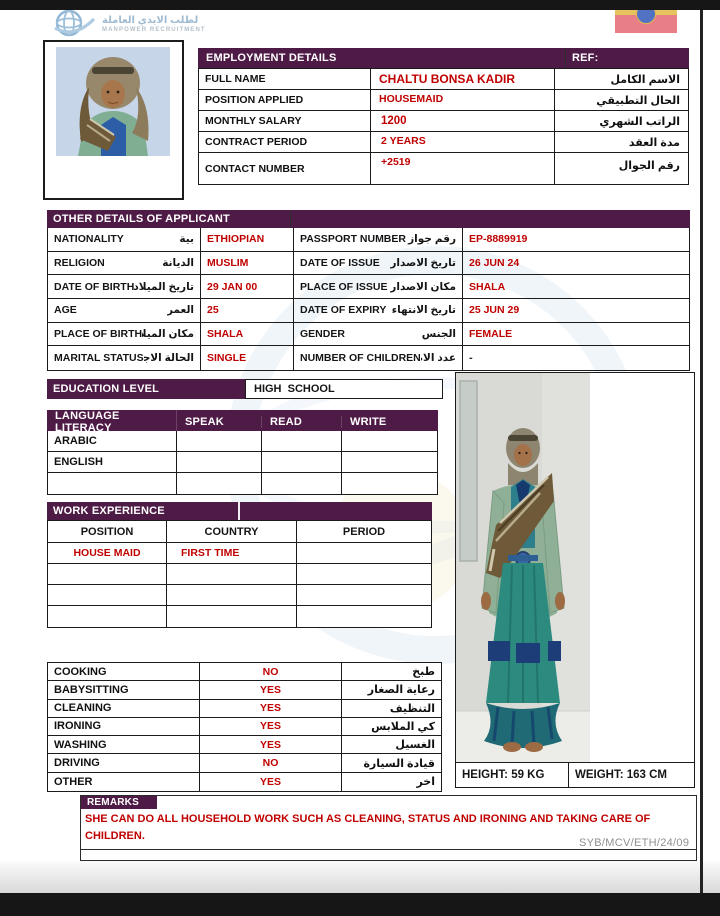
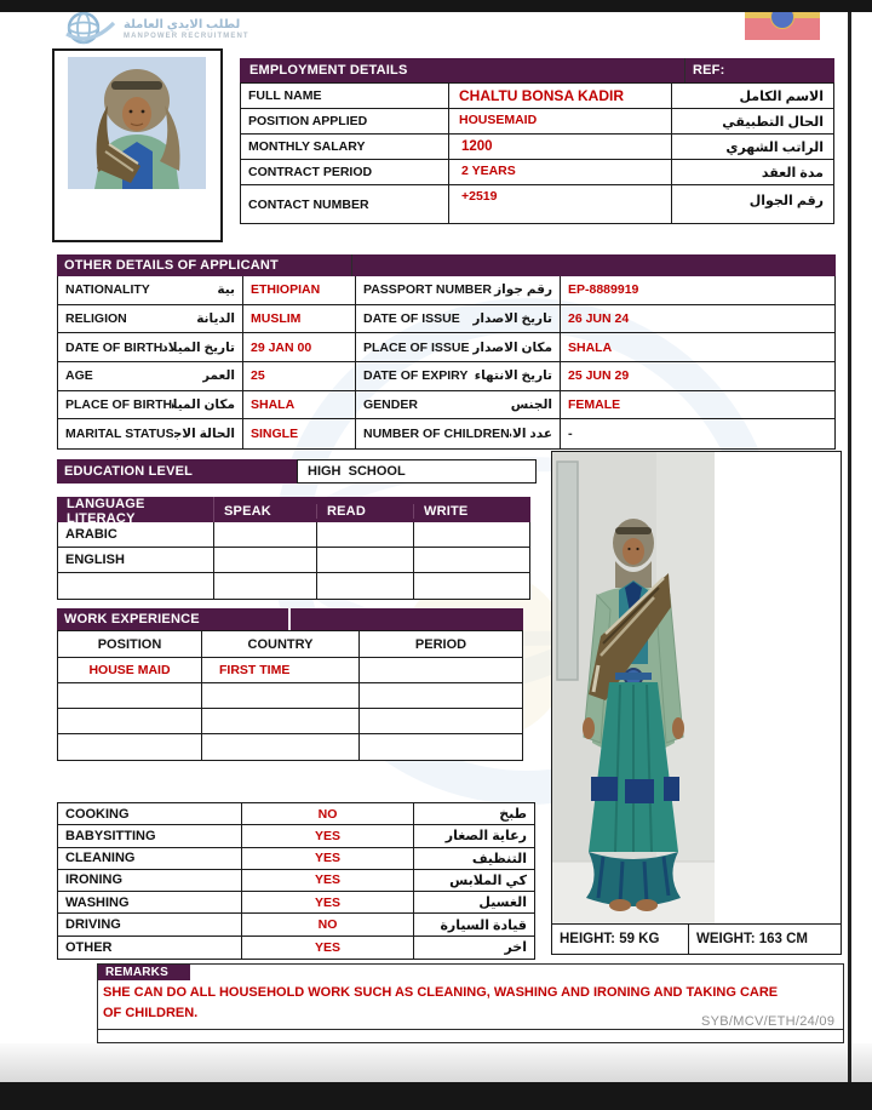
  لطلب الايدي العاملة
  EMPLOYMENT DETAILS
  REF:
  FULL NAME
  CHALTU BONSA KADIR
  الاسم الكامل
  POSITION APPLIED
  HOUSEMAID
  الحال التطبيقي
  MONTHLY SALARY
  1200
  الراتب الشهري
  CONTRACT PERIOD
  2 YEARS
  مدة العقد
  CONTACT NUMBER
  +2519
  رقم الجوال
  OTHER DETAILS OF APPLICANT
  NATIONALITY
  بية
  ETHIOPIAN
  RELIGION
  الديانة
  MUSLIM
  DATE OF BIRTH
  تاريخ الميلاد
  29 JAN 00
  AGE
  العمر
  25
  PLACE OF BIRTH
  مكان الميل
  SHALA
  MARITAL STATUS
  SINGLE
  PASSPORT NUMBER
  EP-8889919
  DATE OF ISSUE
  تاريخ الاصدار
  26 JUN 24
  PLACE OF ISSUE
  مكان الاصدار
  SHALA
  DATE OF EXPIRY
  تاريخ الانتهاء
  25 JUN 29
  GENDER
  الجنس
  FEMALE
  NUMBER OF CHILDREN
  -
  EDUCATION LEVEL
  HIGH SCHOOL
  LANGUAGE LITERACY
  SPEAK
  READ
  WRITE
  ARABIC
  ENGLISH
  WORK EXPERIENCE
  POSITION
  COUNTRY
  PERIOD
  HOUSE MAID
  FIRST TIME
  COOKING
  NO
  طبخ
  BABYSITTING
  YES
  رعاية الصغار
  CLEANING
  YES
  التنظيف
  IRONING
  YES
  كي الملابس
  WASHING
  YES
  الغسيل
  DRIVING
  NO
  قيادة السيارة
  OTHER
  YES
  اخر
  HEIGHT: 59 KG
  WEIGHT: 163 CM
  REMARKS
- SHE CAN DO ALL HOUSEHOLD WORK SUCH AS CLEANING, STATUS AND IRONING AND TAKING CARE OF CHILDREN.
+ SHE CAN DO ALL HOUSEHOLD WORK SUCH AS CLEANING, WASHING AND IRONING AND TAKING CARE OF CHILDREN.
  SYB/MCV/ETH/24/09
